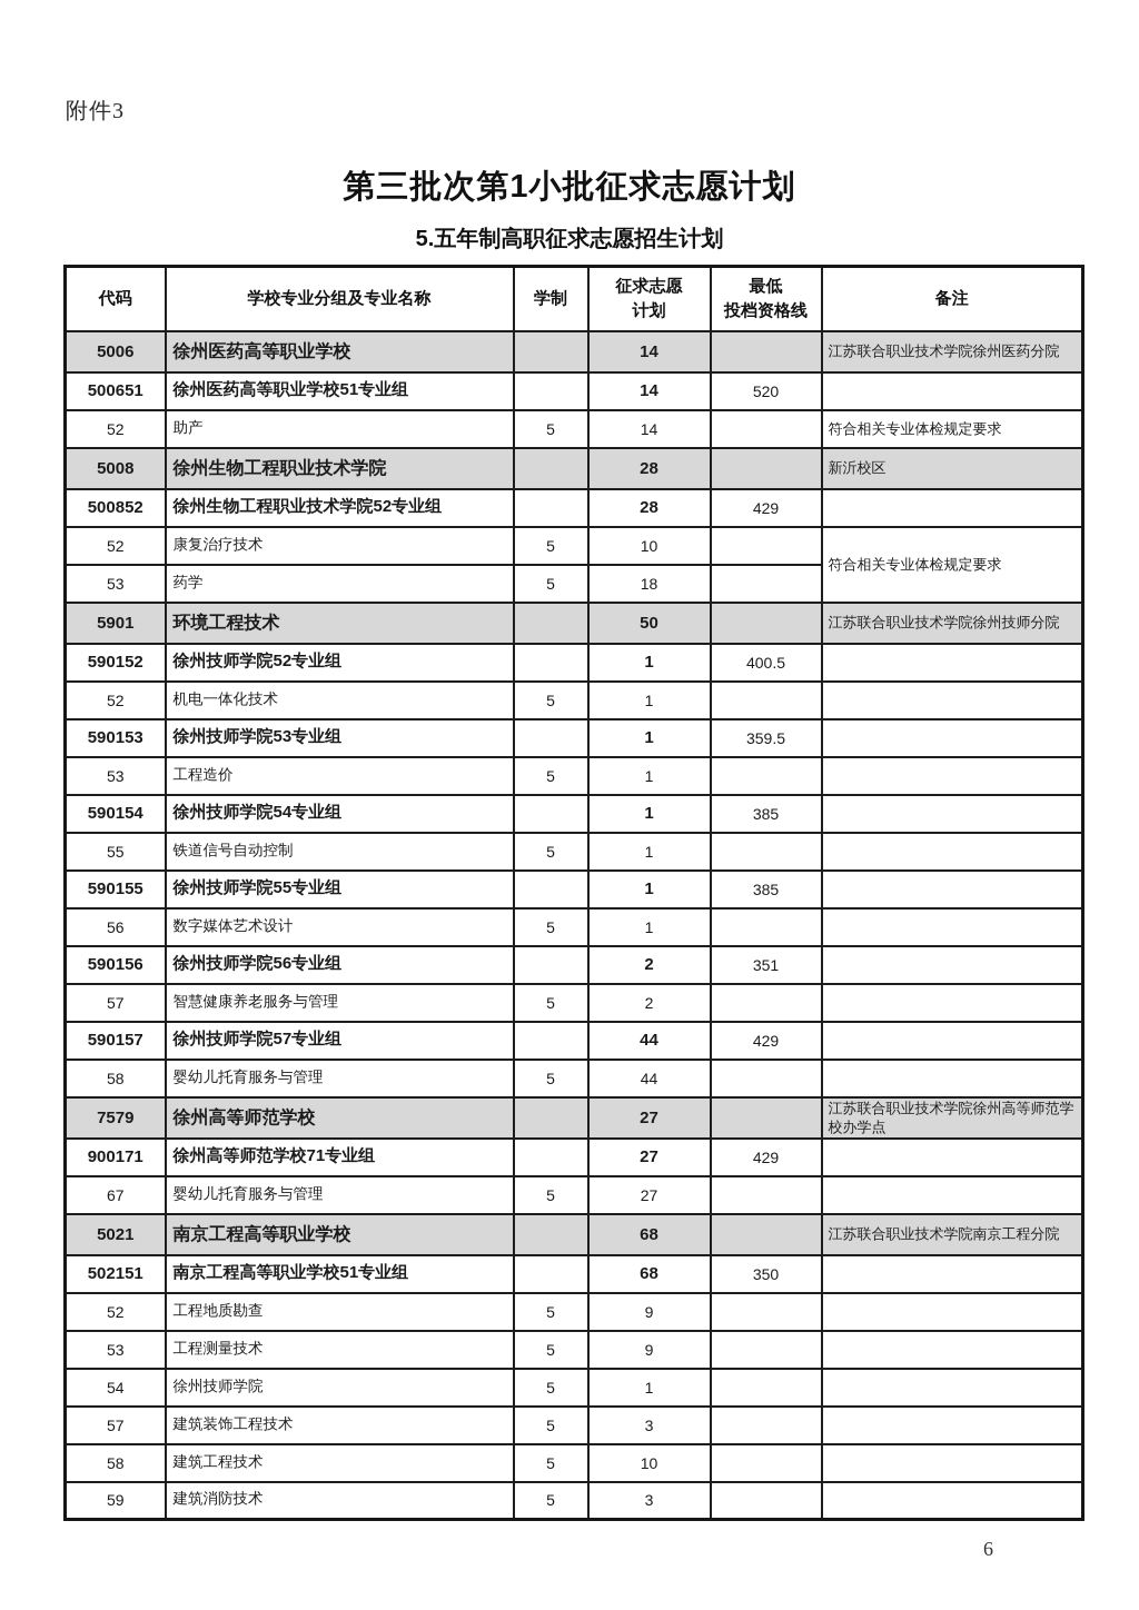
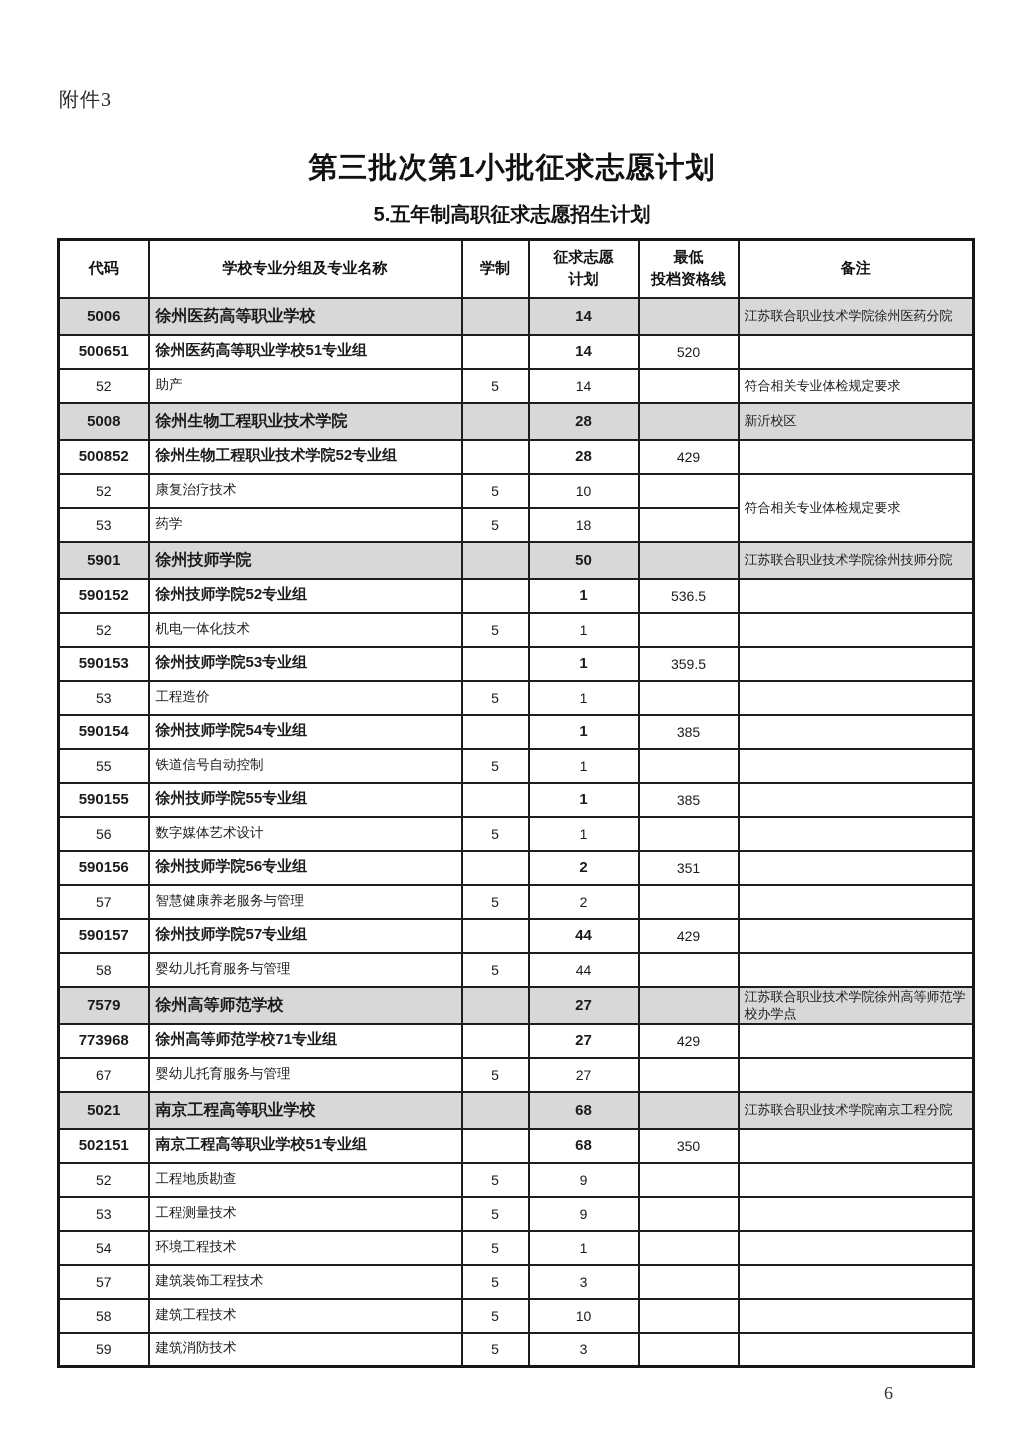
  附件3
  第三批次第1小批征求志愿计划
  5.五年制高职征求志愿招生计划
  代码	学校专业分组及专业名称	学制	征求志愿 计划	最低 投档资格线	备注
  5006	徐州医药高等职业学校		14		江苏联合职业技术学院徐州医药分院
  500651	徐州医药高等职业学校51专业组		14	520
  52	助产	5	14		符合相关专业体检规定要求
  5008	徐州生物工程职业技术学院		28		新沂校区
  500852	徐州生物工程职业技术学院52专业组		28	429
  52	康复治疗技术	5	10		符合相关专业体检规定要求
  53	药学	5	18
- 5901	环境工程技术		50		江苏联合职业技术学院徐州技师分院
+ 5901	徐州技师学院		50		江苏联合职业技术学院徐州技师分院
- 590152	徐州技师学院52专业组		1	400.5
+ 590152	徐州技师学院52专业组		1	536.5
  52	机电一体化技术	5	1
  590153	徐州技师学院53专业组		1	359.5
  53	工程造价	5	1
  590154	徐州技师学院54专业组		1	385
  55	铁道信号自动控制	5	1
  590155	徐州技师学院55专业组		1	385
  56	数字媒体艺术设计	5	1
  590156	徐州技师学院56专业组		2	351
  57	智慧健康养老服务与管理	5	2
  590157	徐州技师学院57专业组		44	429
  58	婴幼儿托育服务与管理	5	44
  7579	徐州高等师范学校		27		江苏联合职业技术学院徐州高等师范学校办学点
- 900171	徐州高等师范学校71专业组		27	429
+ 773968	徐州高等师范学校71专业组		27	429
  67	婴幼儿托育服务与管理	5	27
  5021	南京工程高等职业学校		68		江苏联合职业技术学院南京工程分院
  502151	南京工程高等职业学校51专业组		68	350
  52	工程地质勘查	5	9
  53	工程测量技术	5	9
- 54	徐州技师学院	5	1
+ 54	环境工程技术	5	1
  57	建筑装饰工程技术	5	3
  58	建筑工程技术	5	10
  59	建筑消防技术	5	3
  6
